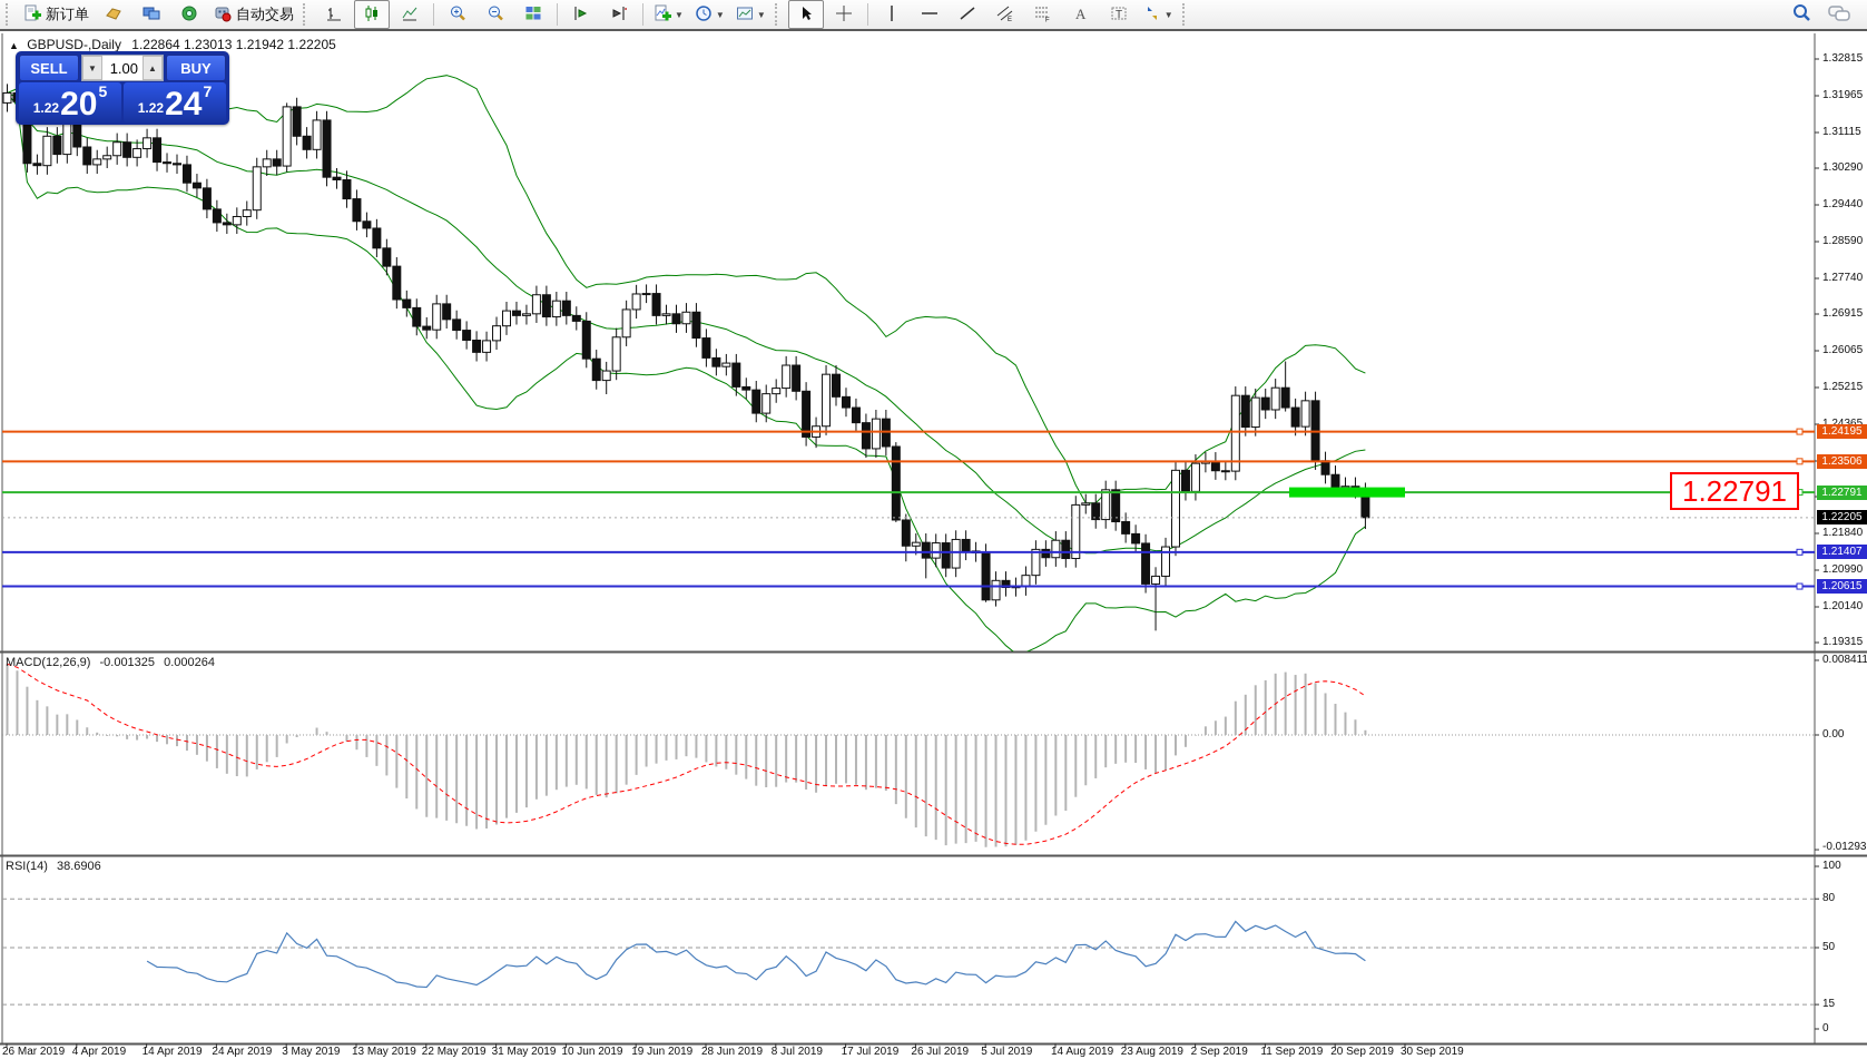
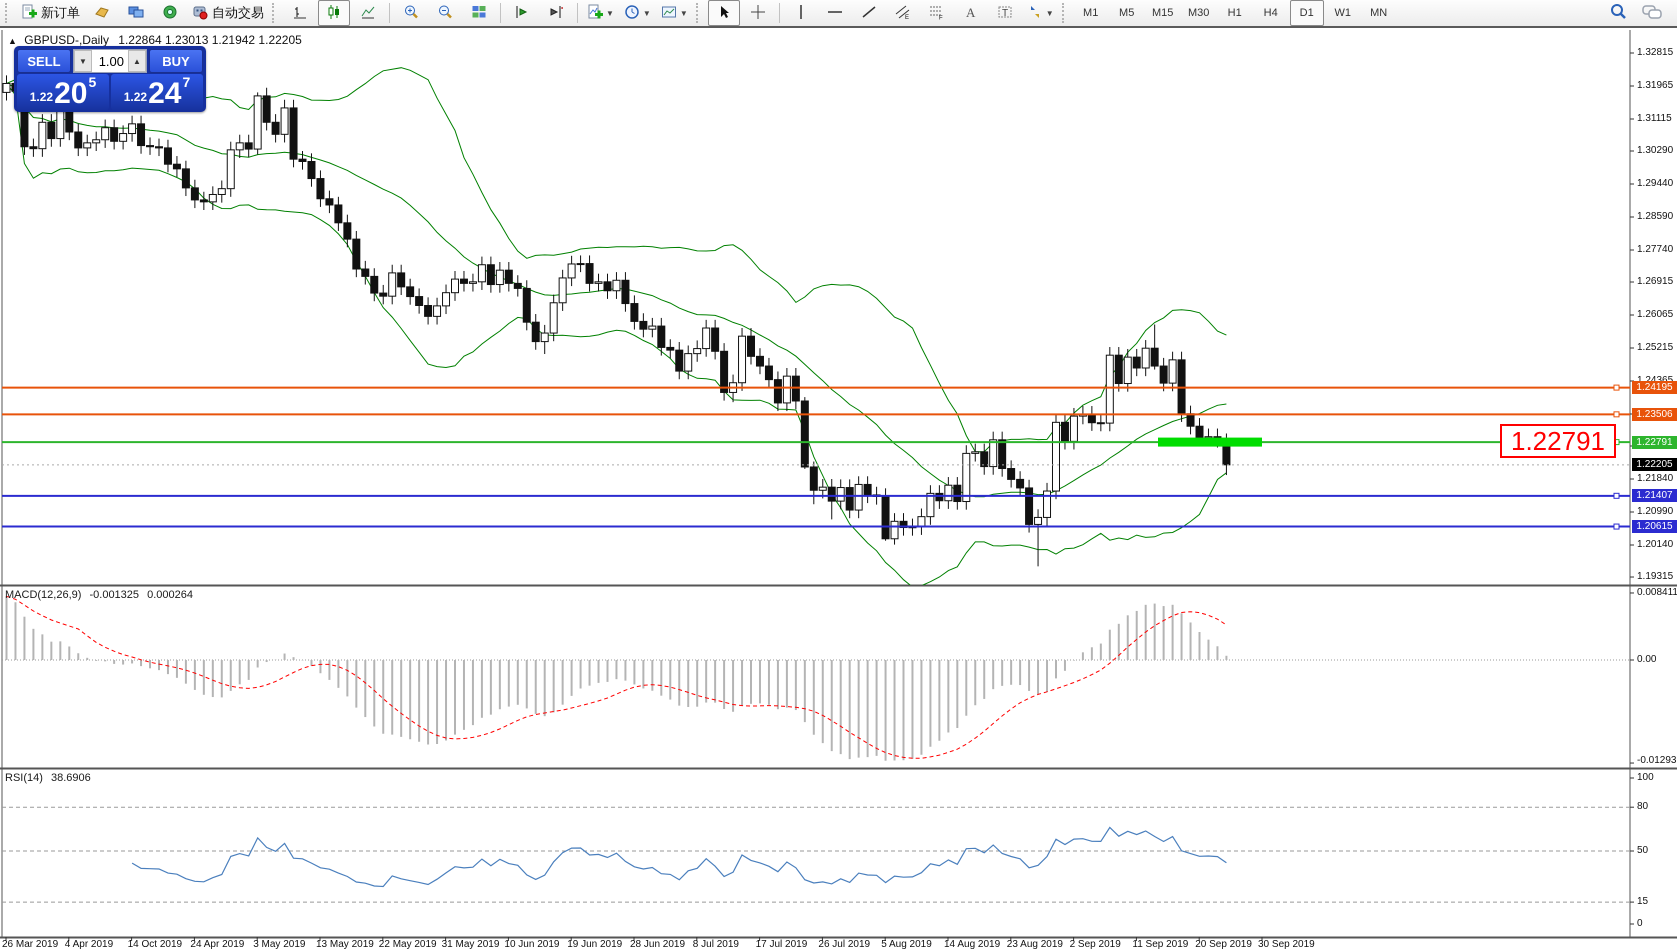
  新订单
  自动交易
  ▼
  ▼
  ▼
  A
  T
  ▼
+ M1
+ M5
+ M15
+ M30
+ H1
+ H4
+ D1
+ W1
+ MN
  ▲ GBPUSD-,Daily 1.22864 1.23013 1.21942 1.22205
  MACD(12,26,9) -0.001325 0.000264
  RSI(14) 38.6906
  1.22791
  SELL
  ▼
  1.00
  ▲
  BUY
  1.22
  20
  5
  1.22
  24
  7
  1.32815
  1.31965
  1.31115
  1.30290
  1.29440
  1.28590
  1.27740
  1.26915
  1.26065
  1.25215
  1.21840
  1.20990
  1.20140
  1.19315
  1.24195
  1.23506
  1.22791
  1.21407
  1.20615
  1.22205
  0.008411
  0.00
  -0.01293
  100
  80
  50
  15
  0
  26 Mar 2019
  4 Apr 2019
- 14 Apr 2019
+ 14 Oct 2019
  24 Apr 2019
  3 May 2019
  13 May 2019
  22 May 2019
  31 May 2019
  10 Jun 2019
  19 Jun 2019
  28 Jun 2019
  8 Jul 2019
  17 Jul 2019
  26 Jul 2019
- 5 Jul 2019
+ 5 Aug 2019
  14 Aug 2019
  23 Aug 2019
  2 Sep 2019
  11 Sep 2019
  20 Sep 2019
  30 Sep 2019
